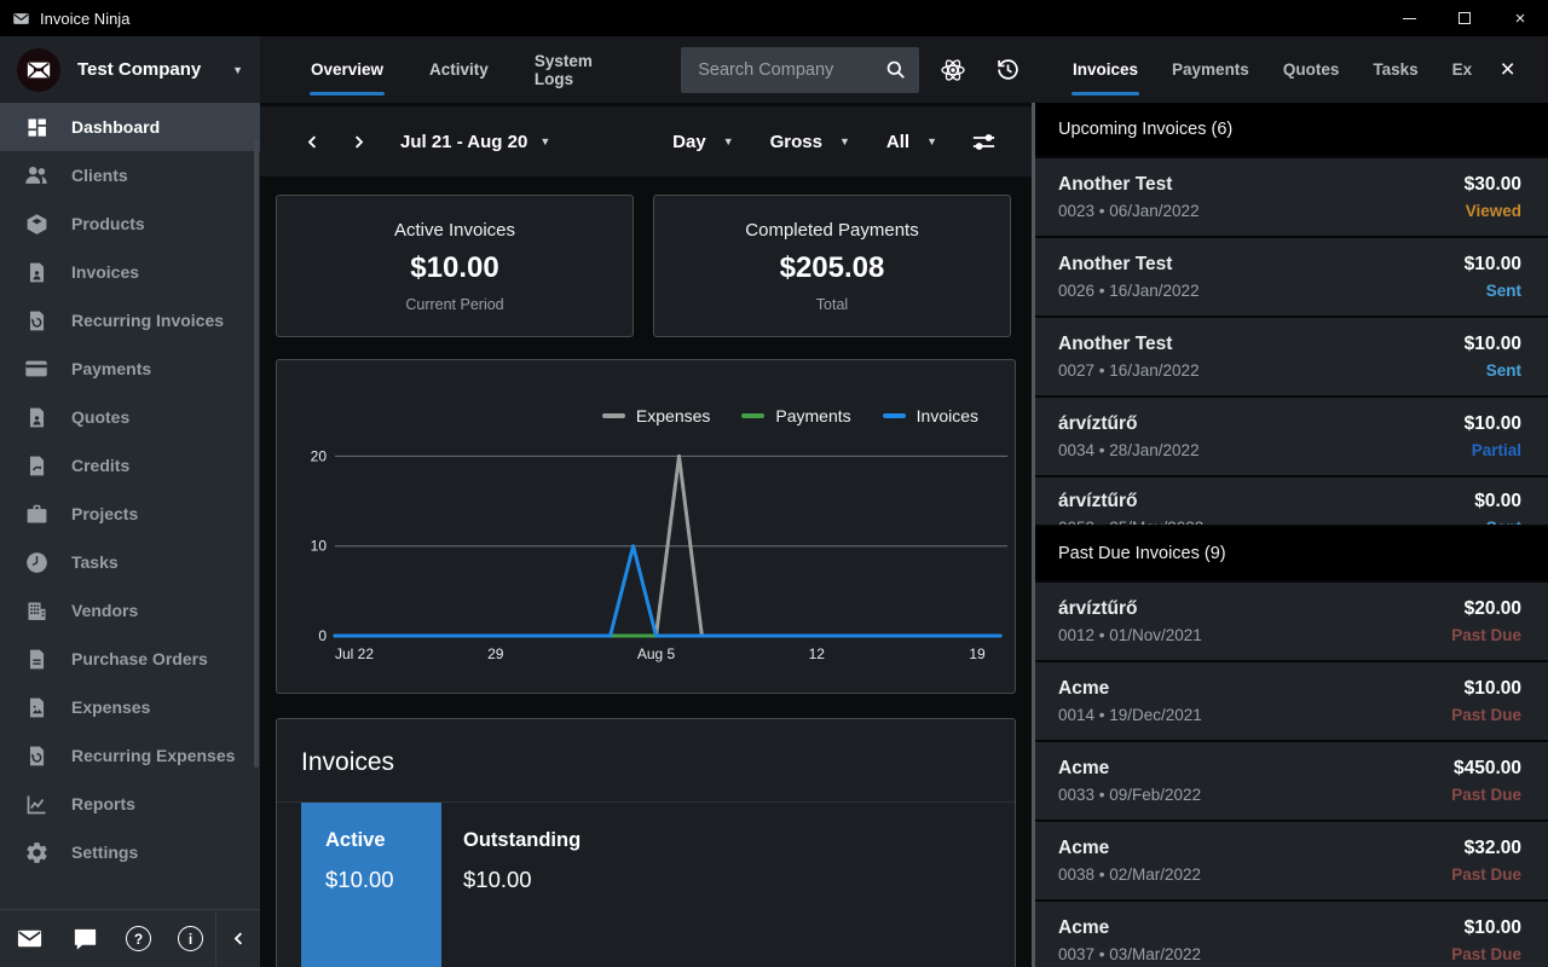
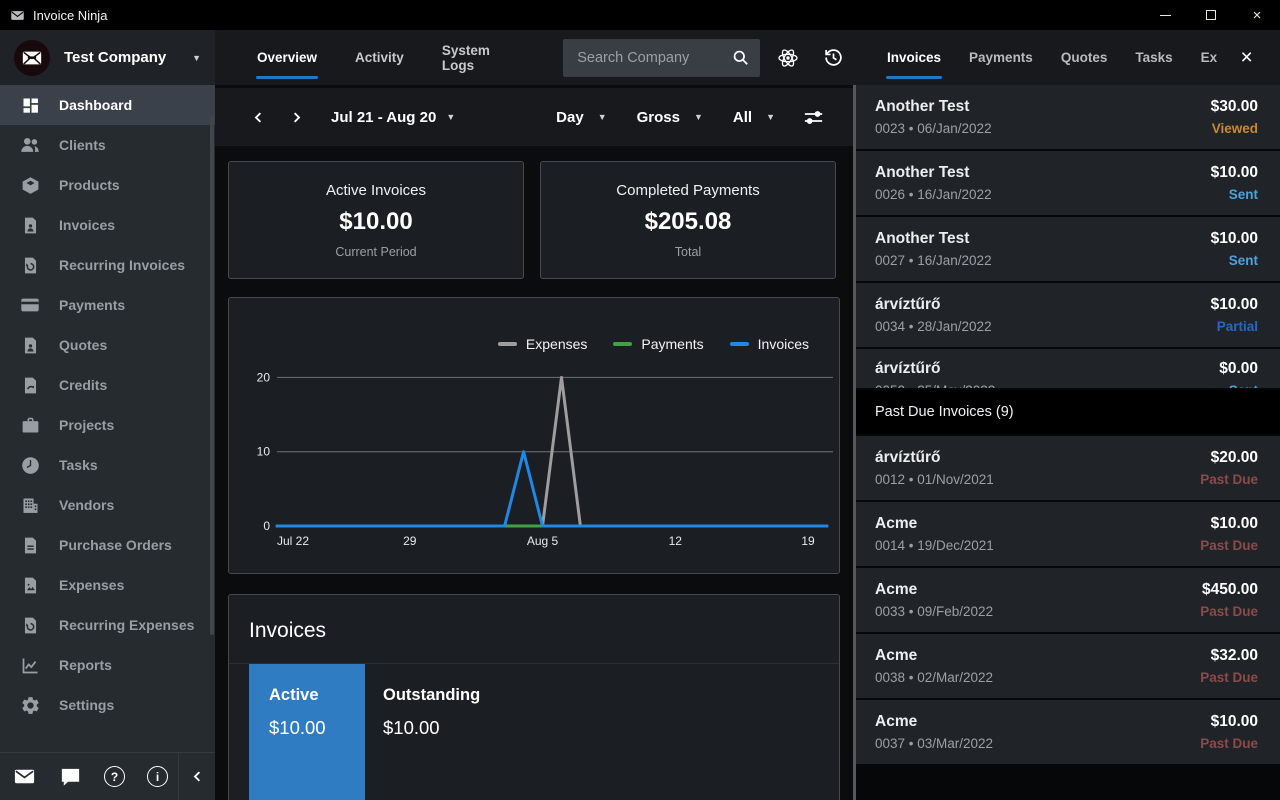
  Invoice Ninja
  ×
  Test Company
  ▼
  Dashboard
  Clients
  Products
  Invoices
  Recurring Invoices
  Payments
  Quotes
  Credits
  Projects
  Tasks
  Vendors
  Purchase Orders
  Expenses
  Recurring Expenses
  Reports
  Settings
  ?
  i
  Overview
  Activity
  System Logs
  Search Company
  Jul 21 - Aug 20
  ▼
  Day
  ▼
  Gross
  ▼
  All
  ▼
  Active Invoices
  $10.00
  Current Period
  Completed Payments
  $205.08
  Total
  Expenses
  Payments
  Invoices
  0
  10
  20
  Jul 22
  29
  Aug 5
  12
  19
  Invoices
  Active
  $10.00
  Outstanding
  $10.00
  Invoices
  Payments
  Quotes
  Tasks
  Ex
  ×
- Upcoming Invoices (6)
  Another Test
  0023 • 06/Jan/2022
  $30.00
  Viewed
  Another Test
  0026 • 16/Jan/2022
  $10.00
  Sent
  Another Test
  0027 • 16/Jan/2022
  $10.00
  Sent
  árvíztűrő
  0034 • 28/Jan/2022
  $10.00
  Partial
  árvíztűrő
  $0.00
  Past Due Invoices (9)
  árvíztűrő
  0012 • 01/Nov/2021
  $20.00
  Past Due
  Acme
  0014 • 19/Dec/2021
  $10.00
  Past Due
  Acme
  0033 • 09/Feb/2022
  $450.00
  Past Due
  Acme
  0038 • 02/Mar/2022
  $32.00
  Past Due
  Acme
  0037 • 03/Mar/2022
  $10.00
  Past Due
